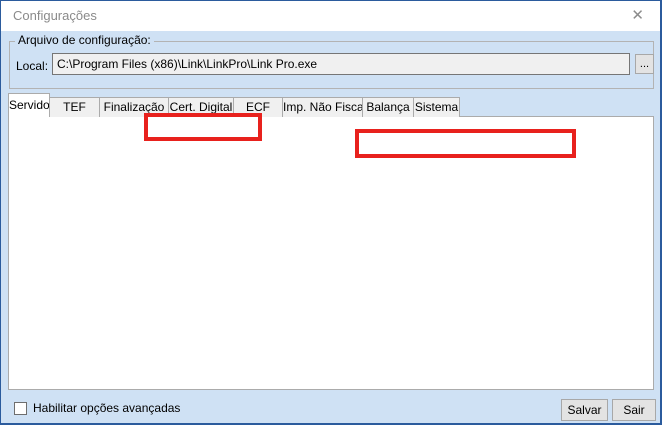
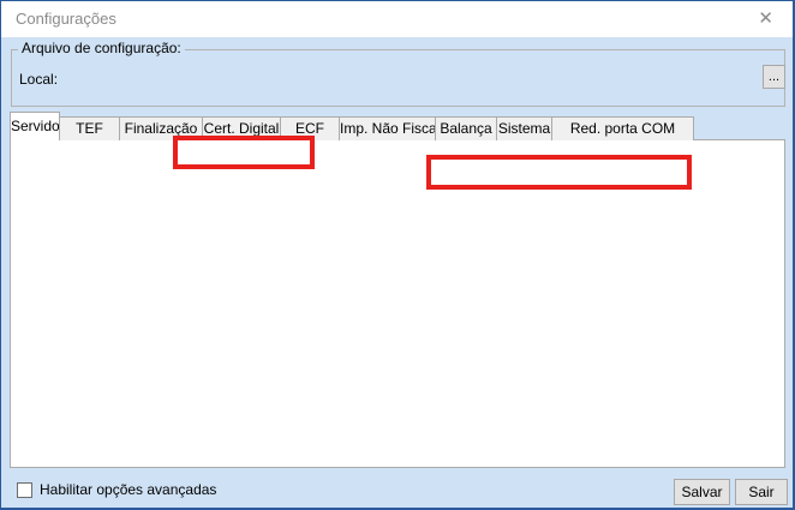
  Configurações
  ✕
  Arquivo de configuração:
  Local:
- C:\Program Files (x86)\Link\LinkPro\Link Pro.exe
  ...
  Servido
  TEF
  Finalização
  Cert. Digital
  ECF
  Imp. Não Fisca
  Balança
  Sistema
+ Red. porta COM
  Habilitar opções avançadas
  Salvar
  Sair
